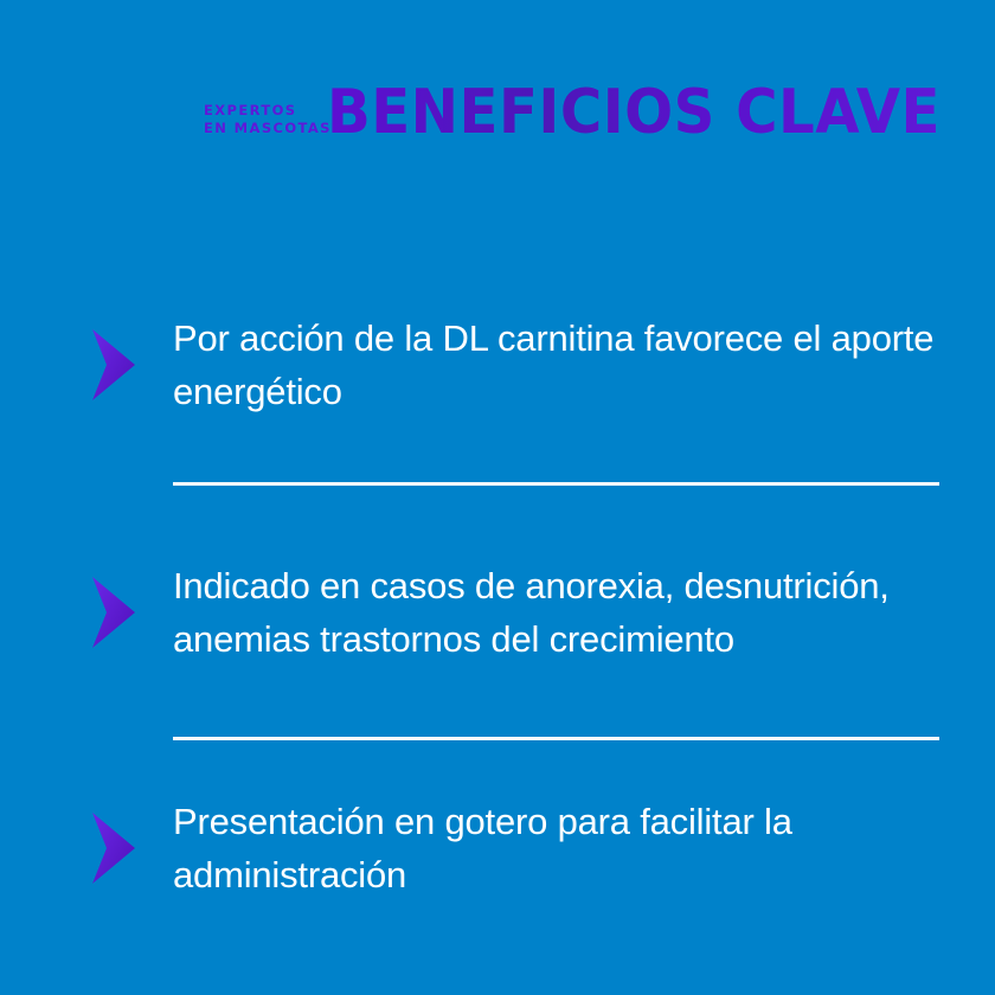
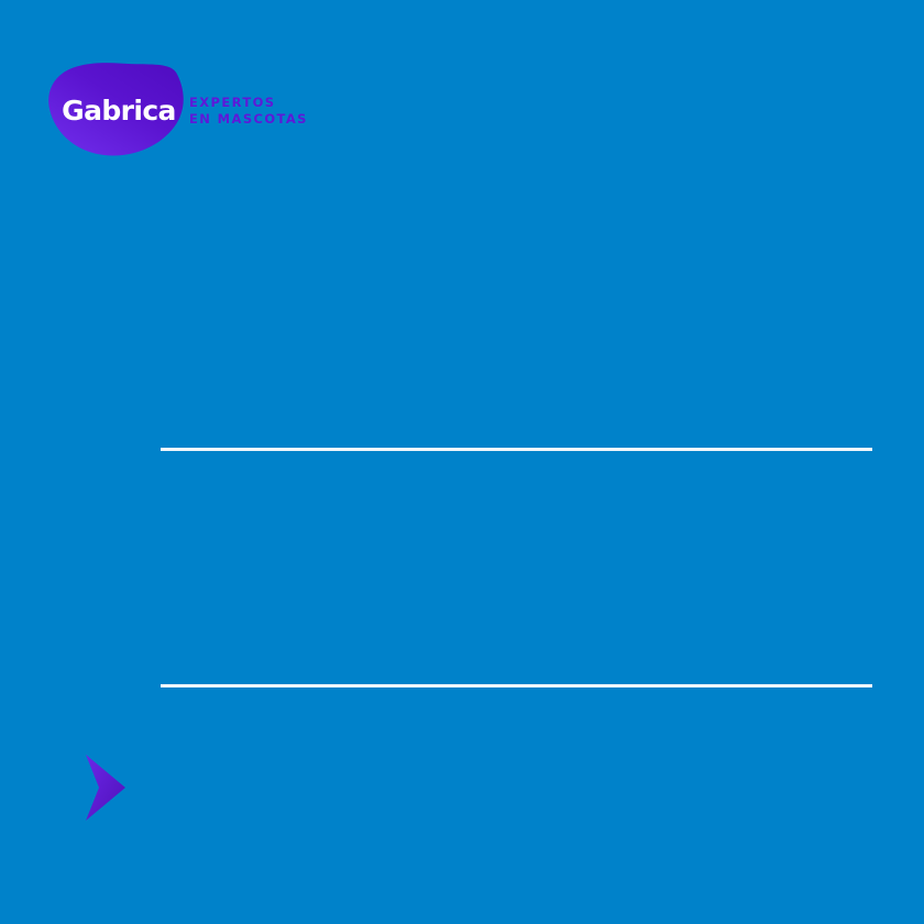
+ Gabrica
  EXPERTOS
  EN MASCOTAS
- BENEFICIOS CLAVE
- Por acción de la DL carnitina favorece el aporte energético
- Indicado en casos de anorexia, desnutrición, anemias trastornos del crecimiento
- Presentación en gotero para facilitar la administración
